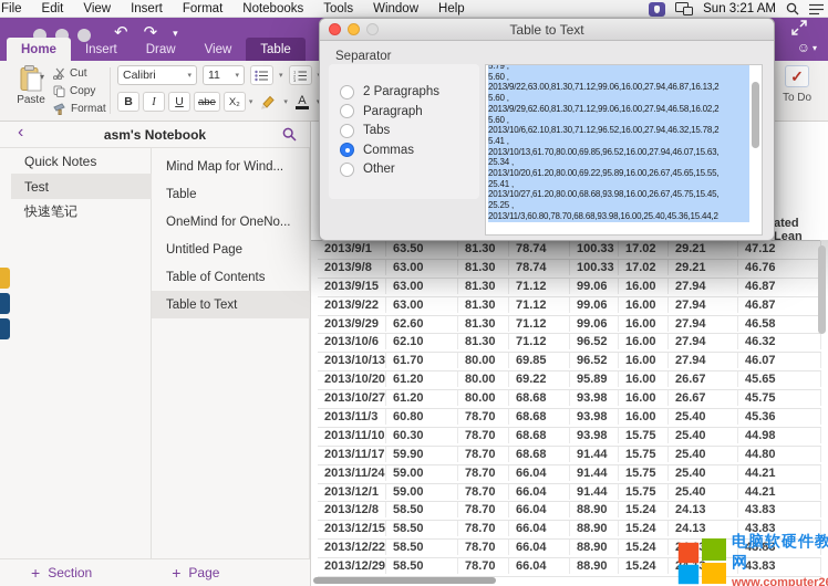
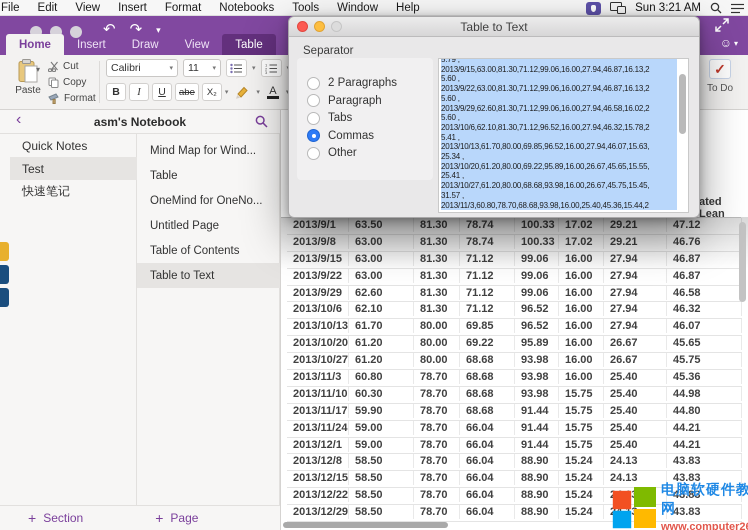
  File
  Edit
  View
  Insert
  Format
  Notebooks
  Tools
  Window
  Help
  Sun 3:21 AM
  ↶
  ↷
  ▾
  Home
  Insert
  Draw
  View
  Table
  ☺
  ▾
  Paste
  ▾
  Cut
  Copy
  Format
  Calibri
  11
  B
  I
  U
  abe
  X₂
  A
  ✓
  To Do
  ‹
  asm's Notebook
  Quick Notes
  Test
  快速笔记
  Mind Map for Wind...
  Table
  OneMind for OneNo...
  Untitled Page
  Table of Contents
  Table to Text
  +
  Section
  +
  Page
  ated Lean
  2013/9/22
  63.00
  81.30
  71.12
  99.06
  16.00
  27.94
  46.87
  2013/9/29
  62.60
  81.30
  71.12
  99.06
  16.00
  27.94
  46.58
  2013/10/6
  62.10
  81.30
  71.12
  96.52
  16.00
  27.94
  46.32
  2013/10/13
  61.70
  80.00
  69.85
  96.52
  16.00
  27.94
  46.07
  2013/10/20
  61.20
  80.00
  69.22
  95.89
  16.00
  26.67
  45.65
  2013/10/27
  61.20
  80.00
  68.68
  93.98
  16.00
  26.67
  45.75
  2013/11/3
  60.80
  78.70
  68.68
  93.98
  16.00
  25.40
  45.36
  2013/11/10
  60.30
  78.70
  68.68
  93.98
  15.75
  25.40
  44.98
  2013/11/17
  59.90
  78.70
  68.68
  91.44
  15.75
  25.40
  44.80
  2013/11/24
  59.00
  78.70
  66.04
  91.44
  15.75
  25.40
  44.21
  2013/12/1
  59.00
  78.70
  66.04
  91.44
  15.75
  25.40
  44.21
  2013/12/8
  58.50
  78.70
  66.04
  88.90
  15.24
  24.13
  43.83
  2013/12/15
  58.50
  78.70
  66.04
  88.90
  15.24
  24.13
  43.83
  2013/12/22
  58.50
  78.70
  66.04
  88.90
  15.24
  43.83
  2013/12/29
  58.50
  78.70
  66.04
  88.90
  15.24
  43.83
  Table to Text
  Separator
  5.79 ,
+ 2013/9/15,63.00,81.30,71.12,99.06,16.00,27.94,46.87,16.13,2
  5.60 ,
  2013/9/22,63.00,81.30,71.12,99.06,16.00,27.94,46.87,16.13,2
  5.60 ,
  2013/9/29,62.60,81.30,71.12,99.06,16.00,27.94,46.58,16.02,2
  5.60 ,
  2013/10/6,62.10,81.30,71.12,96.52,16.00,27.94,46.32,15.78,2
  5.41 ,
  2013/10/13,61.70,80.00,69.85,96.52,16.00,27.94,46.07,15.63,
  25.34 ,
  2013/10/20,61.20,80.00,69.22,95.89,16.00,26.67,45.65,15.55,
  25.41 ,
  2013/10/27,61.20,80.00,68.68,93.98,16.00,26.67,45.75,15.45,
- 25.25 ,
+ 31.57 ,
  2013/11/3,60.80,78.70,68.68,93.98,16.00,25.40,45.36,15.44,2
  2 Paragraphs
  Paragraph
  Tabs
  Commas
  Other
  电脑软硬件教网
  www.computer2
